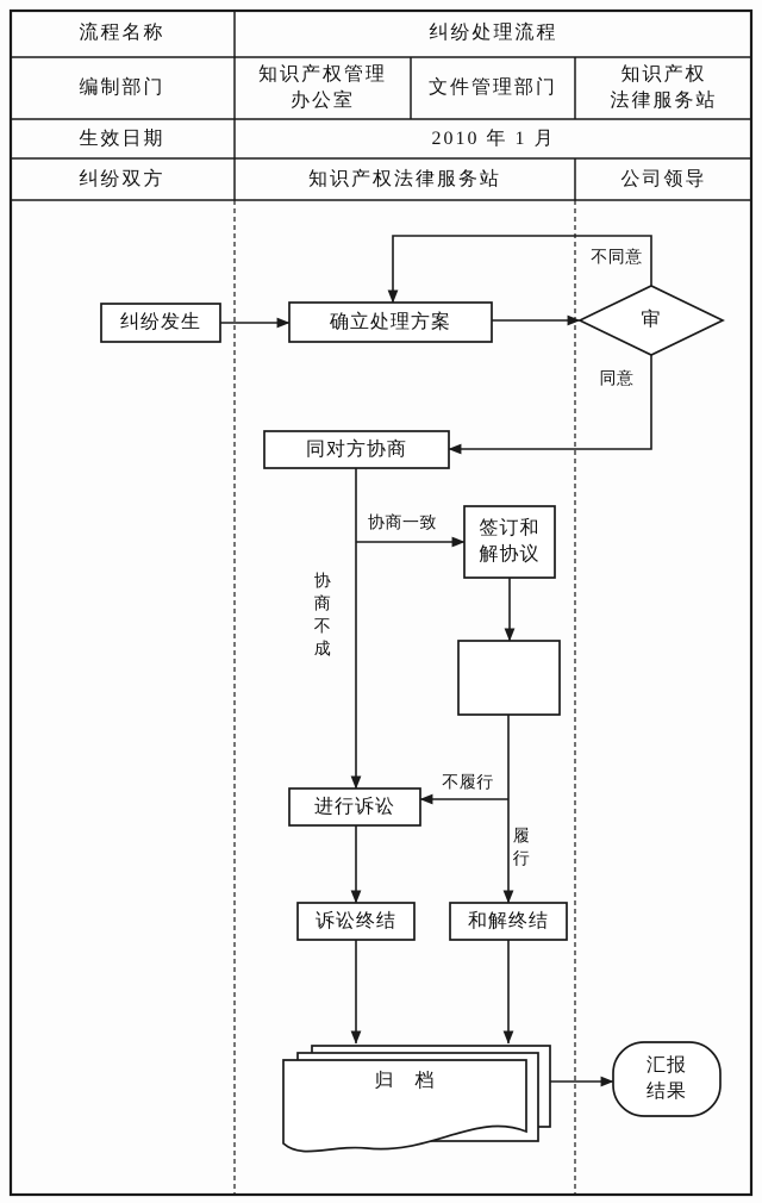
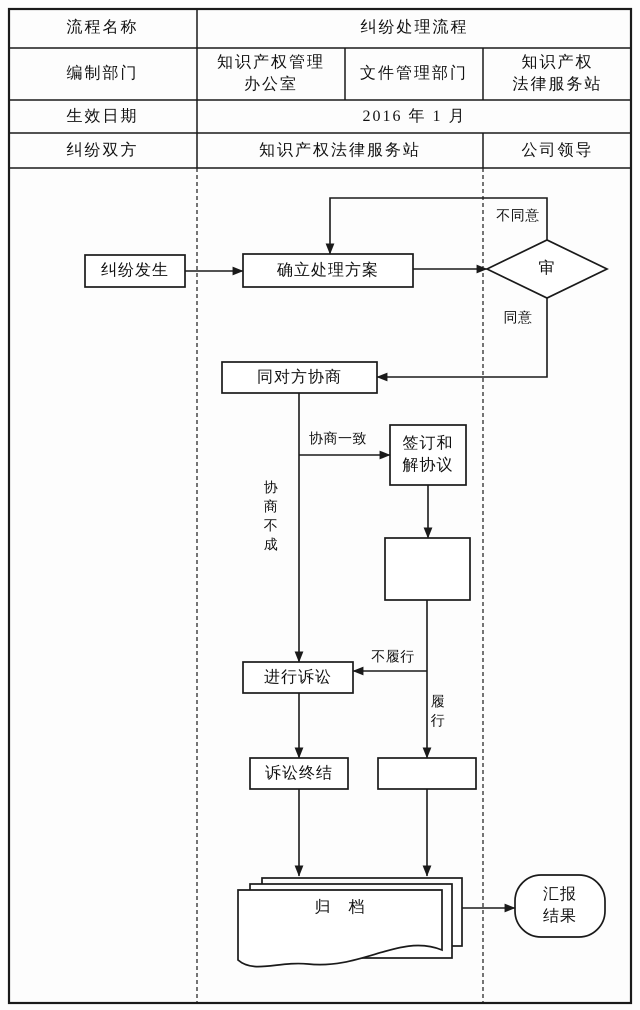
  流程名称
  纠纷处理流程
  编制部门
  知识产权管理
  办公室
  文件管理部门
  知识产权
  法律服务站
  生效日期
- 2010 年 1 月
+ 2016 年 1 月
  纠纷双方
  知识产权法律服务站
  公司领导
  纠纷发生
  确立处理方案
  审
  同对方协商
  签订和
  解协议
  进行诉讼
  诉讼终结
- 和解终结
  归 档
  汇报
  结果
  不同意
  同意
  协商一致
  协
  商
  不
  成
  不履行
  履
  行
